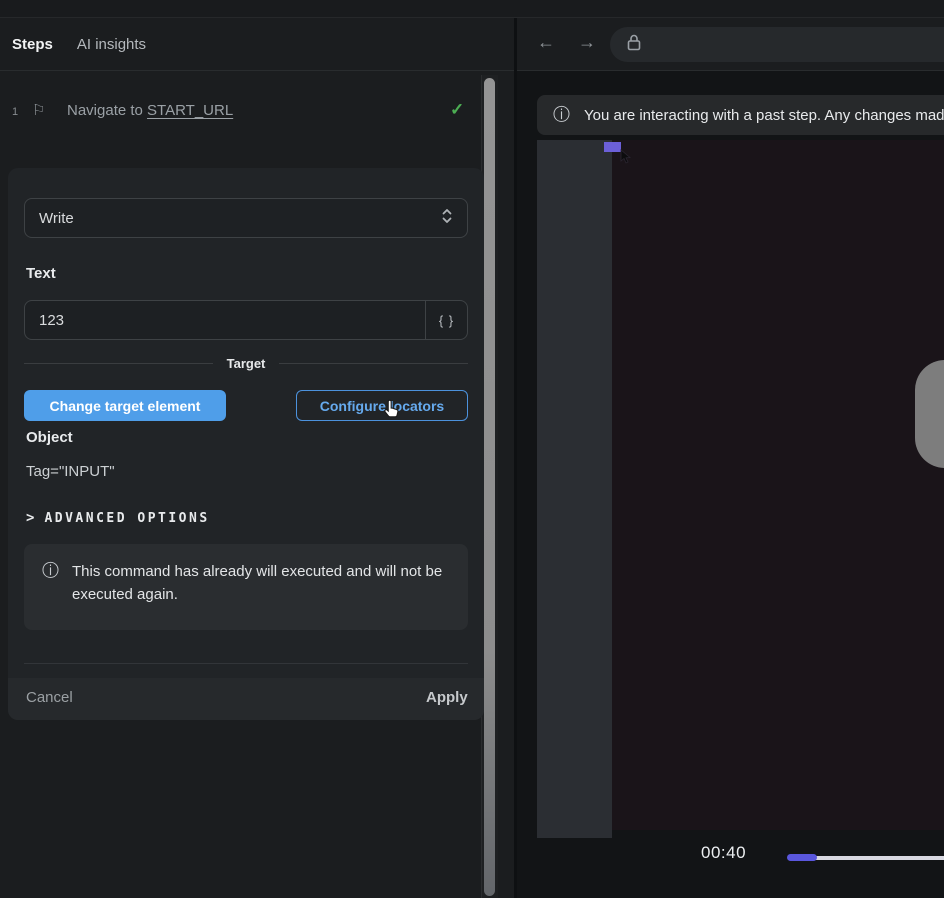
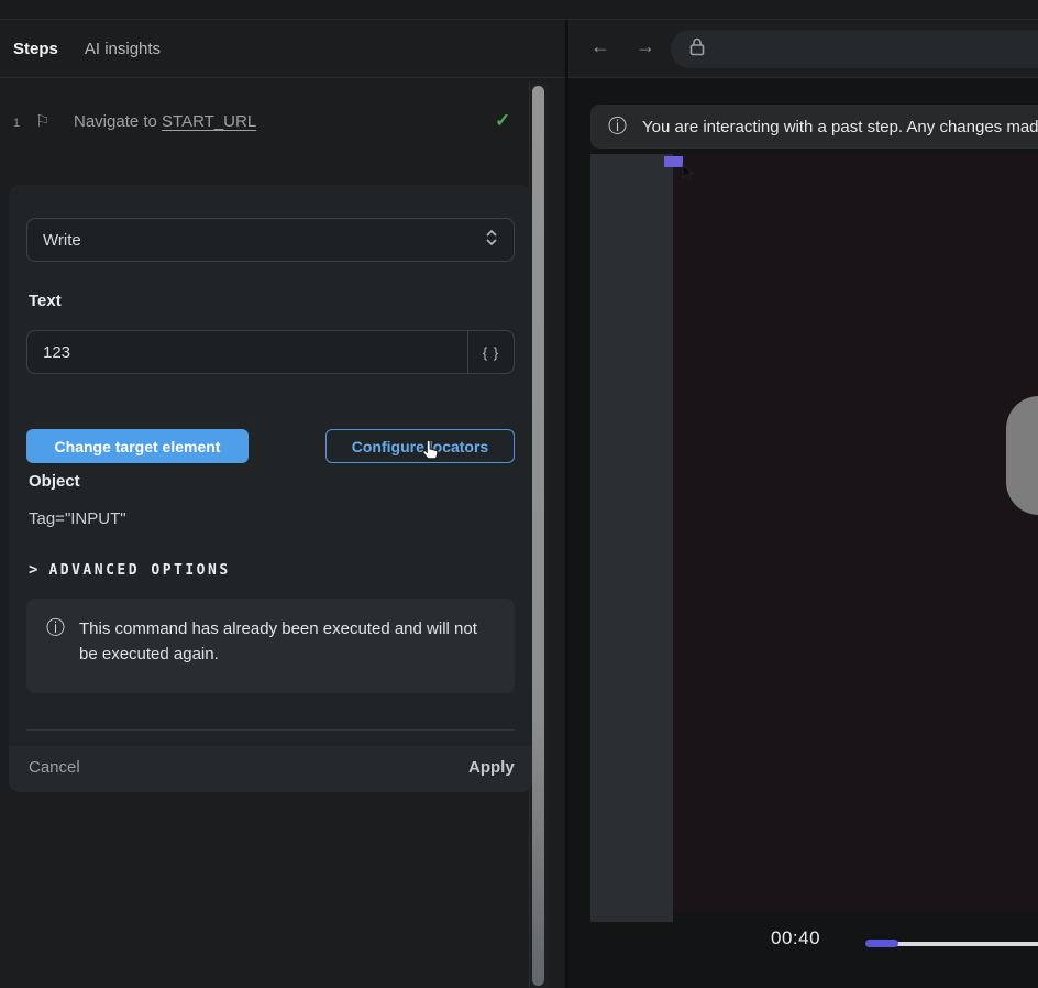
  Steps
  AI insights
  1
  ⚐
  Navigate to START_URL
  ✓
  Write
  Text
  123
  { }
- Target
  Change target element
  Configureocators
  Object
  Tag="INPUT"
  >
  ADVANCED OPTIONS
  ⓘ
- This command has already will executed and will not be executed again.
+ This command has already been executed and will not be executed again.
  Cancel
  Apply
  ←
  →
  ⓘ
  You are interacting with a past step. Any changes mad
  00:40
